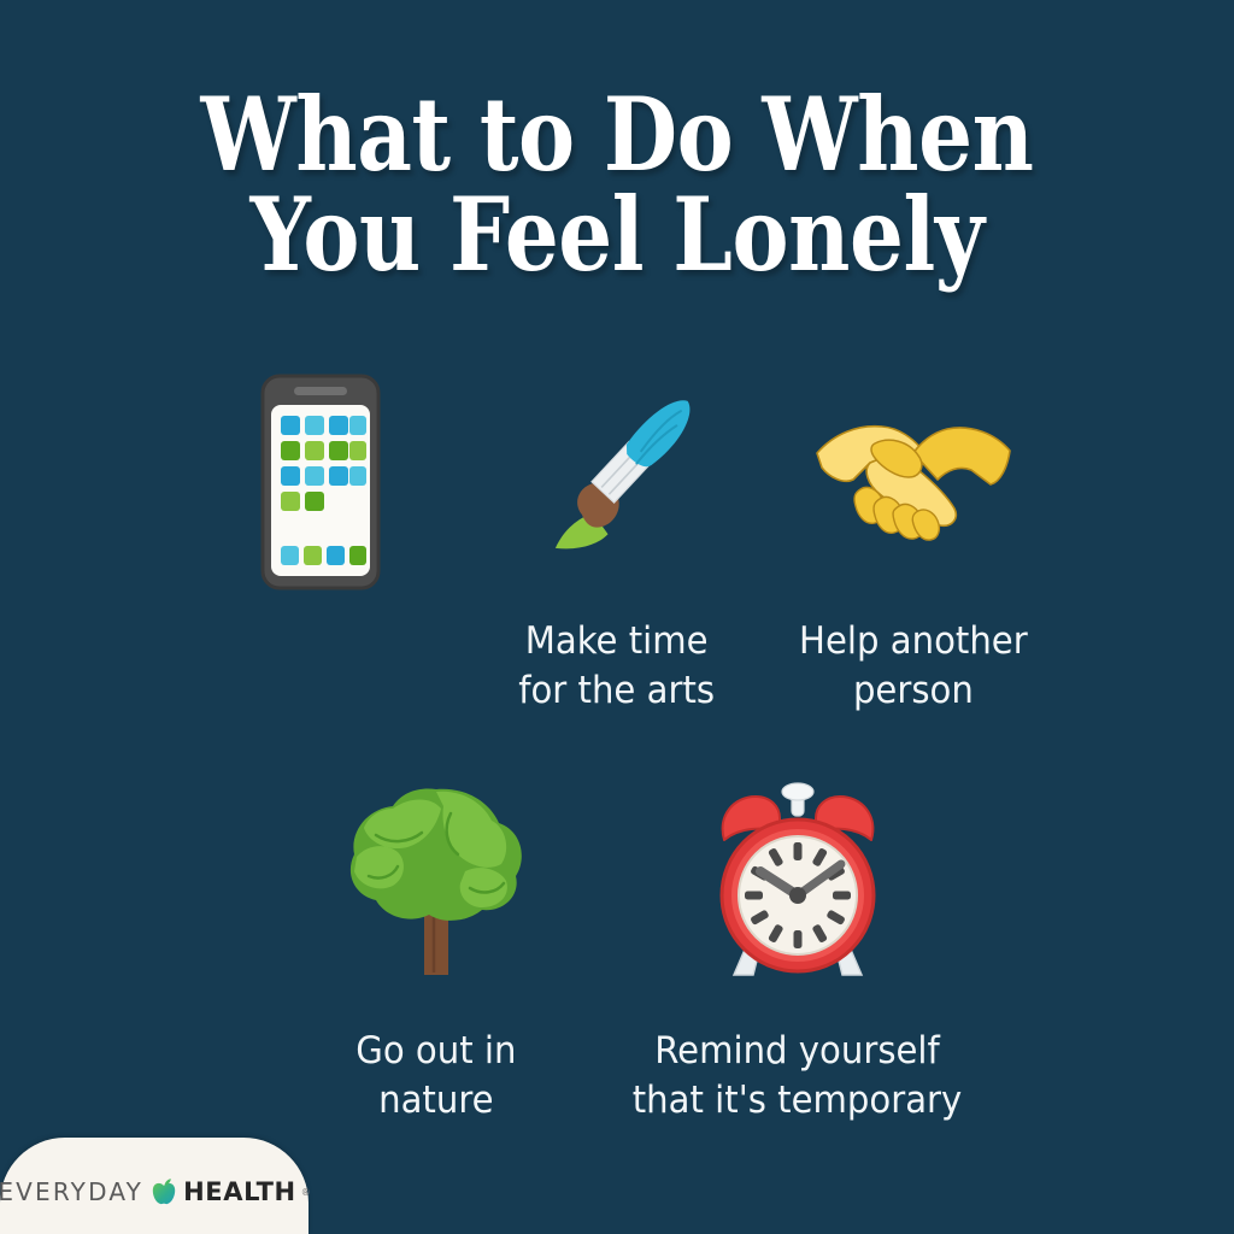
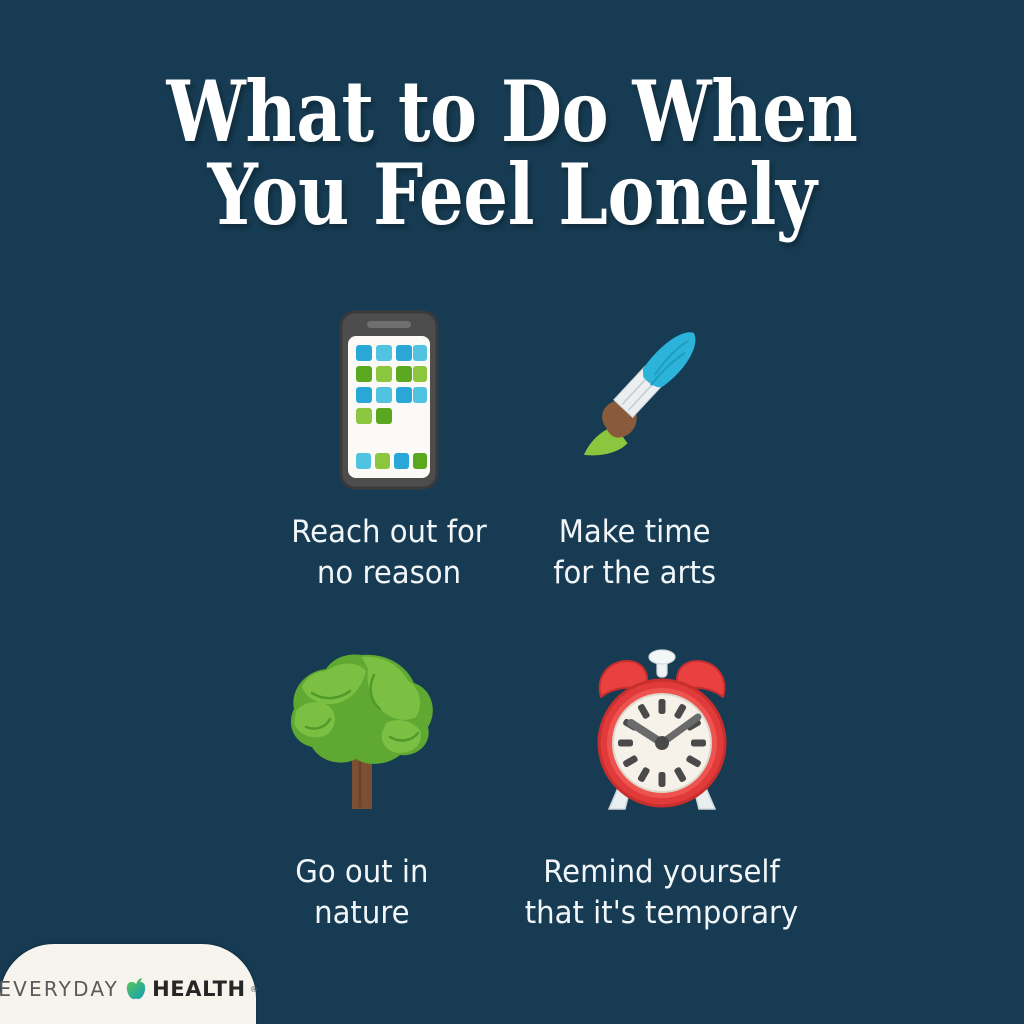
  What to Do When
  You Feel Lonely
+ Reach out for
+ no reason
  Make time
  for the arts
- Help another
- person
  Go out in
  nature
  Remind yourself
  that it's temporary
  EVERYDAY
  HEALTH
  ®
